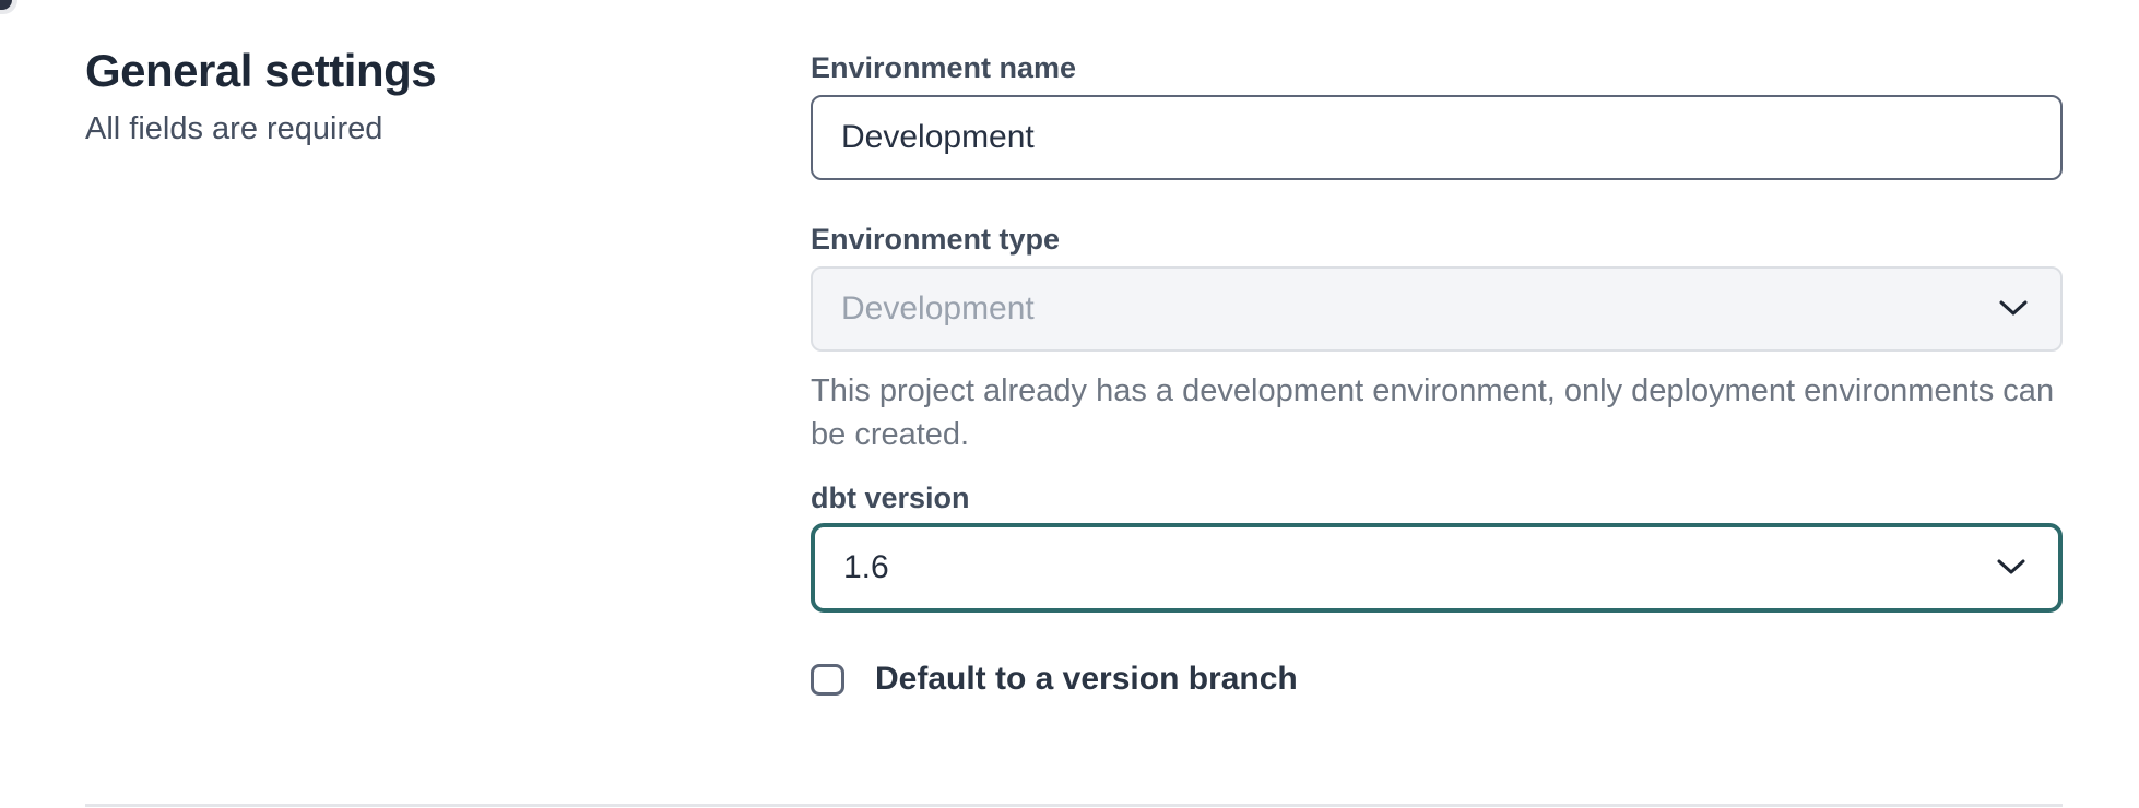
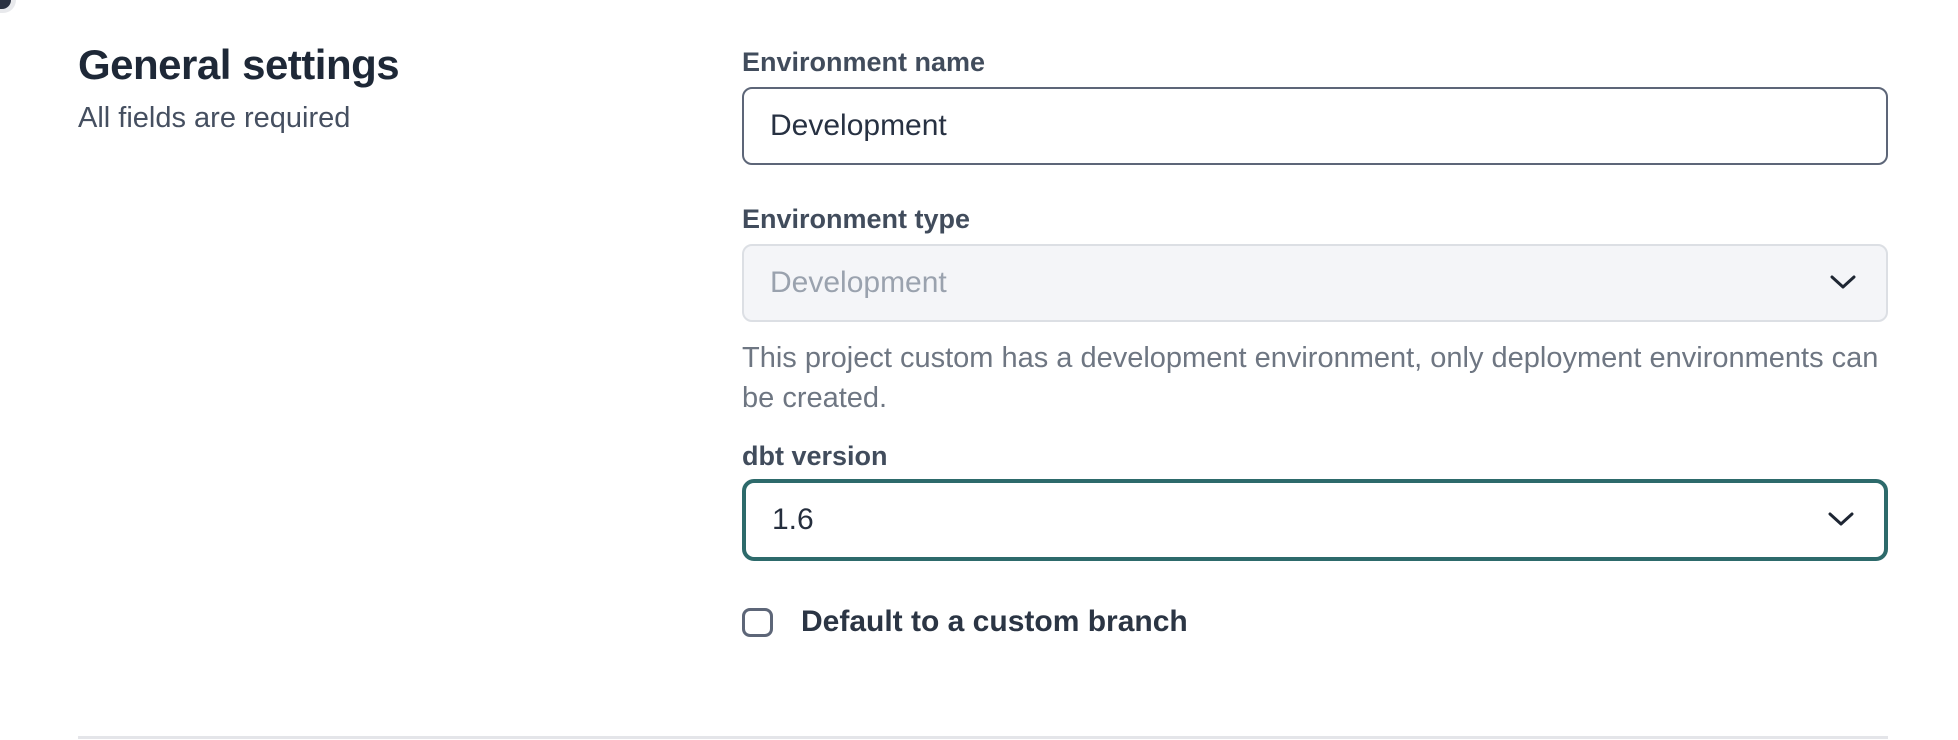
  General settings
  All fields are required
  Environment name
  Development
  Environment type
  Development
- This project already has a development environment, only deployment environments can be created.
+ This project custom has a development environment, only deployment environments can be created.
  dbt version
  1.6
- Default to a version branch
+ Default to a custom branch
